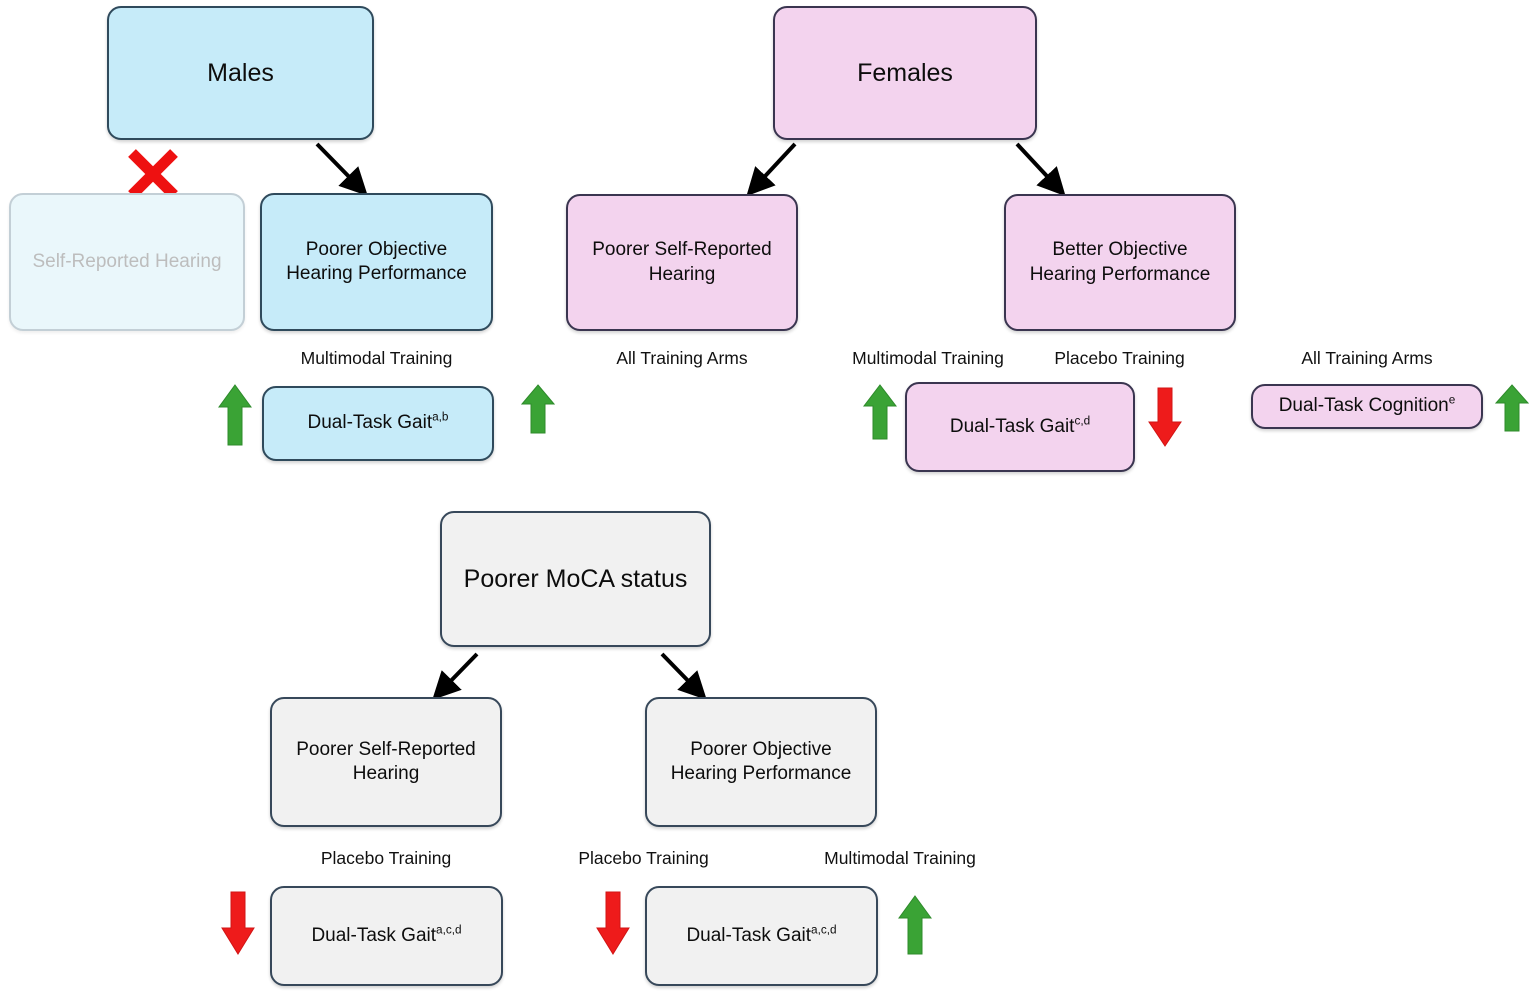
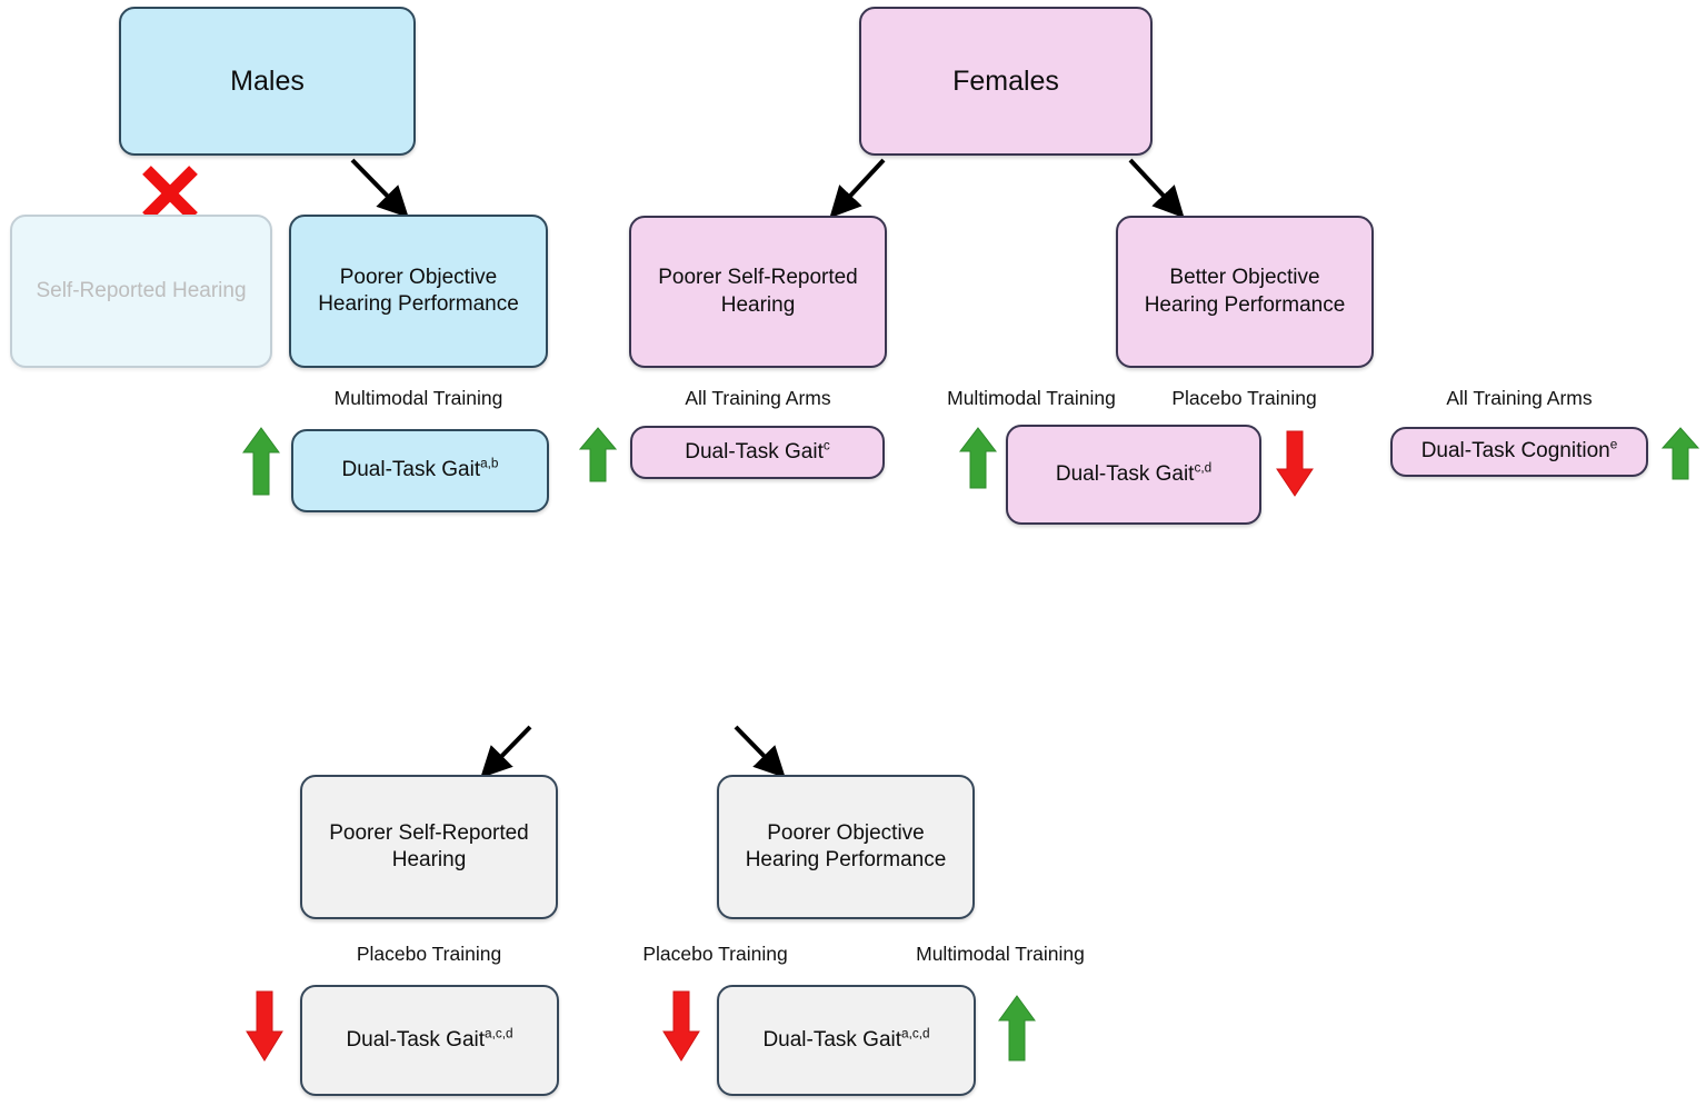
  Males
  Self-Reported Hearing
  Poorer Objective
  Hearing Performance
  Multimodal Training
  Dual-Task Gaita,b
  Females
  Poorer Self-Reported
  Hearing
  Better Objective
  Hearing Performance
  All Training Arms
+ Dual-Task Gaitc
  Multimodal Training
  Placebo Training
  Dual-Task Gaitc,d
  All Training Arms
  Dual-Task Cognitione
- Poorer MoCA status
  Poorer Self-Reported
  Hearing
  Poorer Objective
  Hearing Performance
  Placebo Training
  Placebo Training
  Multimodal Training
  Dual-Task Gaita,c,d
  Dual-Task Gaita,c,d
